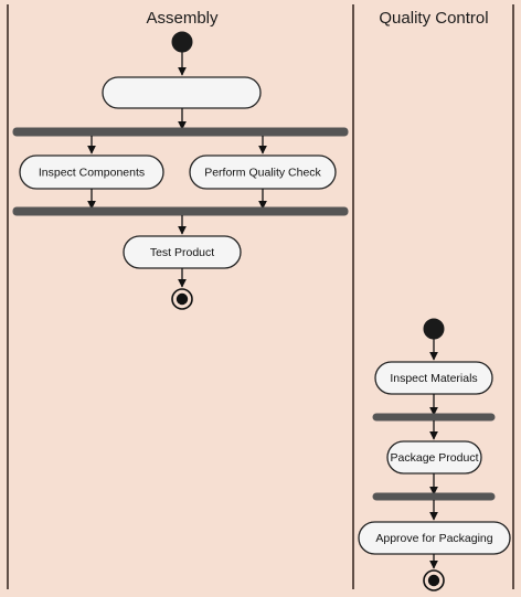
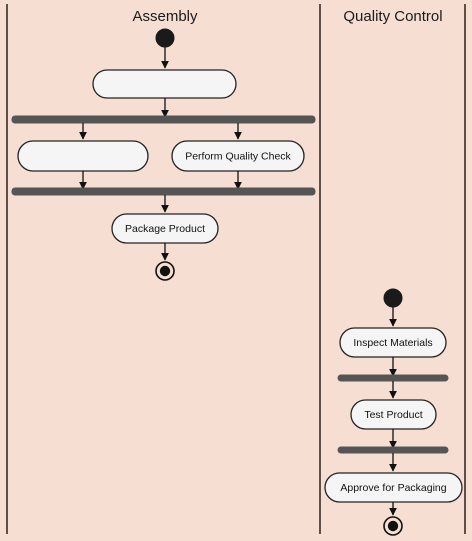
  Assembly
  Quality Control
- Inspect Components
  Perform Quality Check
- Test Product
+ Package Product
  Inspect Materials
- Package Product
+ Test Product
  Approve for Packaging
